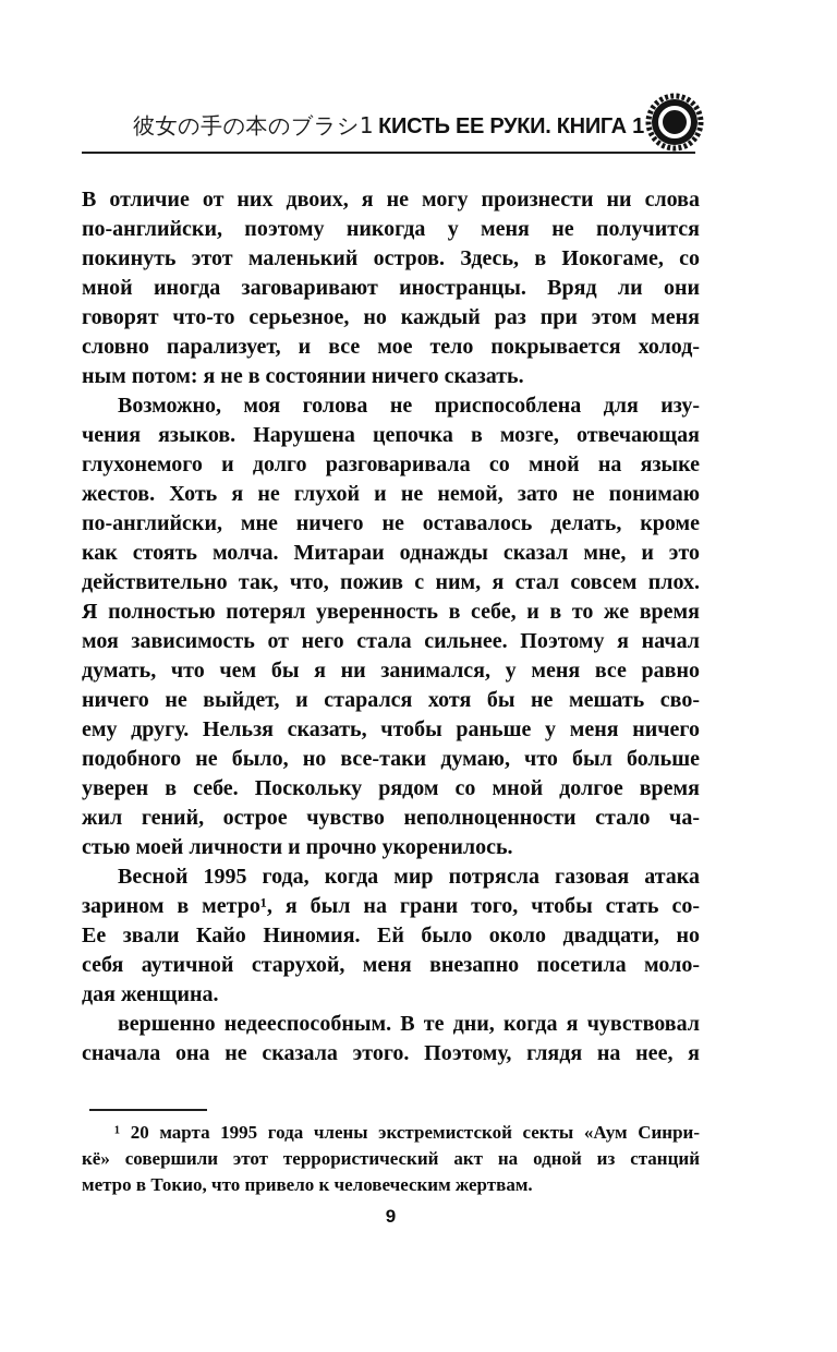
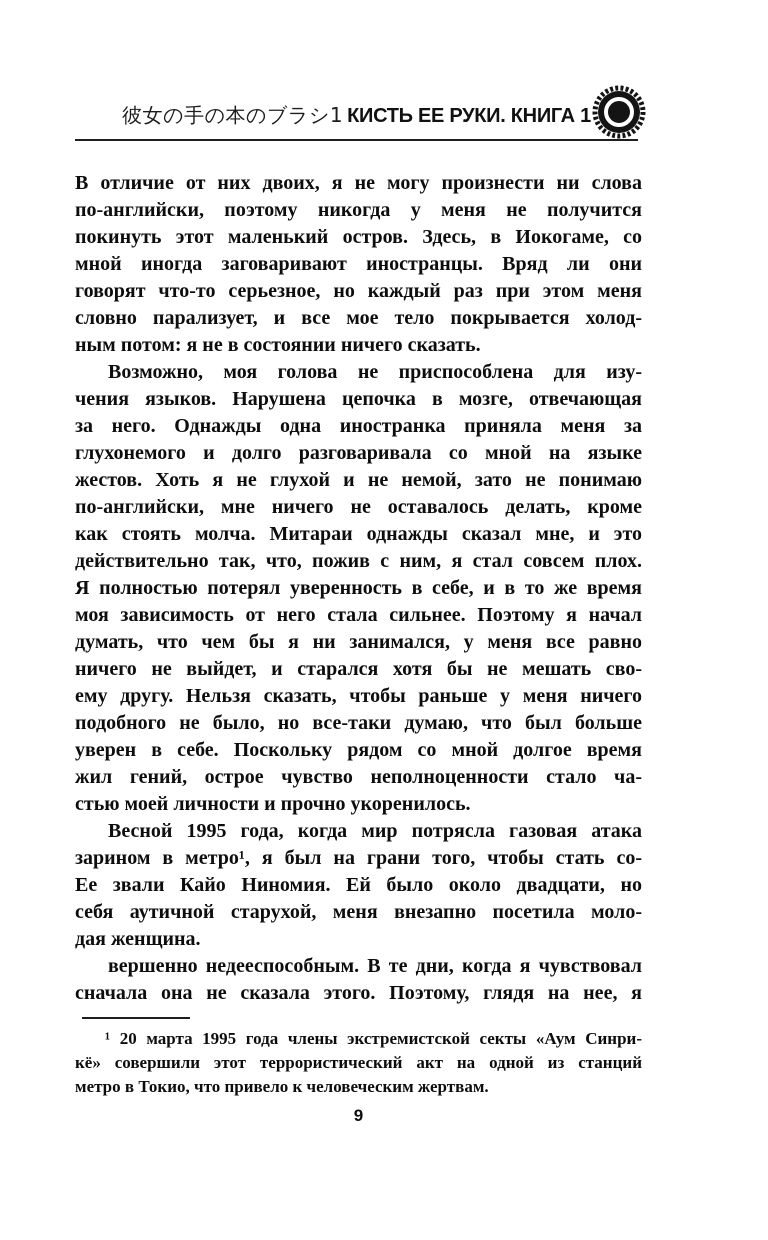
  彼女の手の本のブラシ1 КИСТЬ ЕЕ РУКИ. КНИГА 1
  В отличие от них двоих, я не могу произнести ни слова
  по-английски, поэтому никогда у меня не получится
  покинуть этот маленький остров. Здесь, в Иокогаме, со
  мной иногда заговаривают иностранцы. Вряд ли они
  говорят что-то серьезное, но каждый раз при этом меня
  словно парализует, и все мое тело покрывается холод-
  ным потом: я не в состоянии ничего сказать.
  Возможно, моя голова не приспособлена для изу-
  чения языков. Нарушена цепочка в мозге, отвечающая
+ за него. Однажды одна иностранка приняла меня за
  глухонемого и долго разговаривала со мной на языке
  жестов. Хоть я не глухой и не немой, зато не понимаю
  по-английски, мне ничего не оставалось делать, кроме
  как стоять молча. Митараи однажды сказал мне, и это
  действительно так, что, пожив с ним, я стал совсем плох.
  Я полностью потерял уверенность в себе, и в то же время
  моя зависимость от него стала сильнее. Поэтому я начал
  думать, что чем бы я ни занимался, у меня все равно
  ничего не выйдет, и старался хотя бы не мешать сво-
  ему другу. Нельзя сказать, чтобы раньше у меня ничего
  подобного не было, но все-таки думаю, что был больше
  уверен в себе. Поскольку рядом со мной долгое время
  жил гений, острое чувство неполноценности стало ча-
  стью моей личности и прочно укоренилось.
  Весной 1995 года, когда мир потрясла газовая атака
  зарином в метро¹, я был на грани того, чтобы стать со-
  Ее звали Кайо Ниномия. Ей было около двадцати, но
  себя аутичной старухой, меня внезапно посетила моло-
  дая женщина.
  вершенно недееспособным. В те дни, когда я чувствовал
  сначала она не сказала этого. Поэтому, глядя на нее, я
  ¹ 20 марта 1995 года члены экстремистской секты «Аум Синри-
  кё» совершили этот террористический акт на одной из станций
  метро в Токио, что привело к человеческим жертвам.
  9
